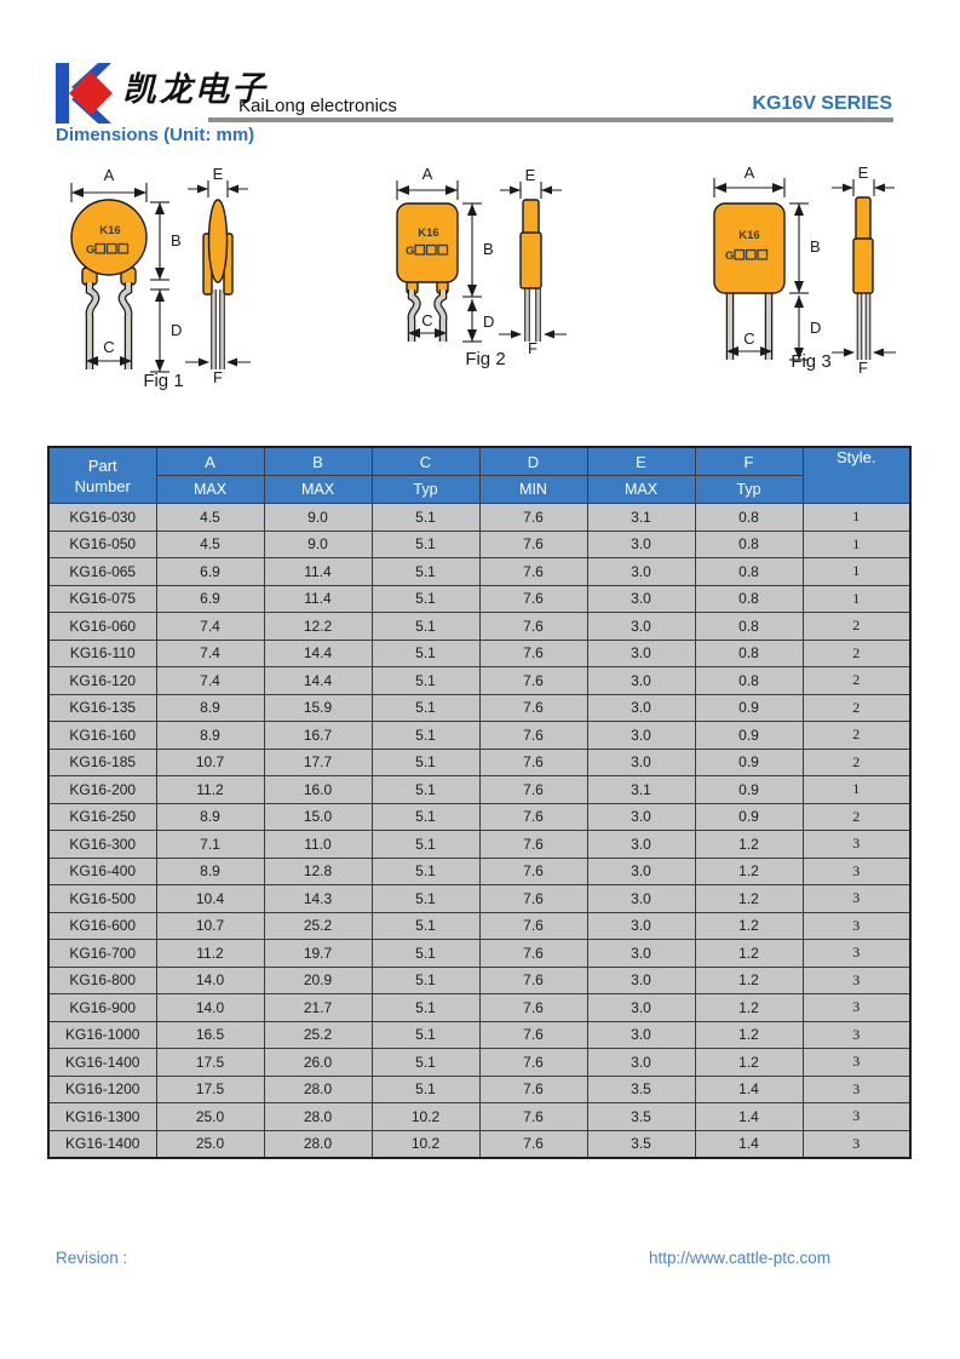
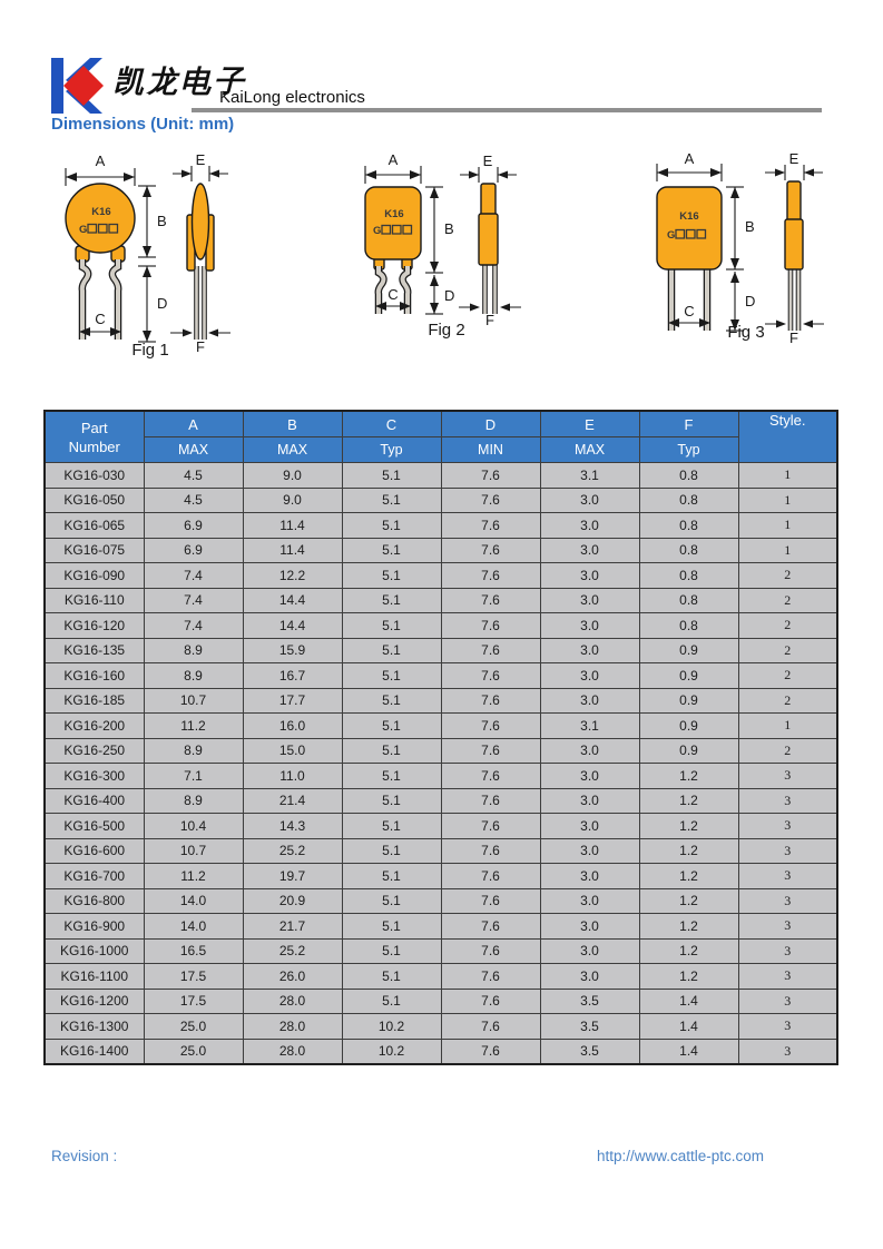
  凯龙电子
  KaiLong electronics
- KG16V SERIES
  Dimensions (Unit: mm)
  A
  K16
  G
  B
  D
  C
  E
  F
  Fig 1
  A
  K16
  G
  B
  D
  C
  E
  F
  Fig 2
  A
  K16
  G
  B
  D
  C
  E
  F
  Fig 3
  Part Number	A	B	C	D	E	F	Style.
  MAX	MAX	Typ	MIN	MAX	Typ
  KG16-030	4.5	9.0	5.1	7.6	3.1	0.8	1
  KG16-050	4.5	9.0	5.1	7.6	3.0	0.8	1
  KG16-065	6.9	11.4	5.1	7.6	3.0	0.8	1
  KG16-075	6.9	11.4	5.1	7.6	3.0	0.8	1
- KG16-060	7.4	12.2	5.1	7.6	3.0	0.8	2
+ KG16-090	7.4	12.2	5.1	7.6	3.0	0.8	2
  KG16-110	7.4	14.4	5.1	7.6	3.0	0.8	2
  KG16-120	7.4	14.4	5.1	7.6	3.0	0.8	2
  KG16-135	8.9	15.9	5.1	7.6	3.0	0.9	2
  KG16-160	8.9	16.7	5.1	7.6	3.0	0.9	2
  KG16-185	10.7	17.7	5.1	7.6	3.0	0.9	2
  KG16-200	11.2	16.0	5.1	7.6	3.1	0.9	1
  KG16-250	8.9	15.0	5.1	7.6	3.0	0.9	2
  KG16-300	7.1	11.0	5.1	7.6	3.0	1.2	3
- KG16-400	8.9	12.8	5.1	7.6	3.0	1.2	3
+ KG16-400	8.9	21.4	5.1	7.6	3.0	1.2	3
  KG16-500	10.4	14.3	5.1	7.6	3.0	1.2	3
  KG16-600	10.7	25.2	5.1	7.6	3.0	1.2	3
  KG16-700	11.2	19.7	5.1	7.6	3.0	1.2	3
  KG16-800	14.0	20.9	5.1	7.6	3.0	1.2	3
  KG16-900	14.0	21.7	5.1	7.6	3.0	1.2	3
  KG16-1000	16.5	25.2	5.1	7.6	3.0	1.2	3
- KG16-1400	17.5	26.0	5.1	7.6	3.0	1.2	3
+ KG16-1100	17.5	26.0	5.1	7.6	3.0	1.2	3
  KG16-1200	17.5	28.0	5.1	7.6	3.5	1.4	3
  KG16-1300	25.0	28.0	10.2	7.6	3.5	1.4	3
  KG16-1400	25.0	28.0	10.2	7.6	3.5	1.4	3
  Revision :
  http://www.cattle-ptc.com
